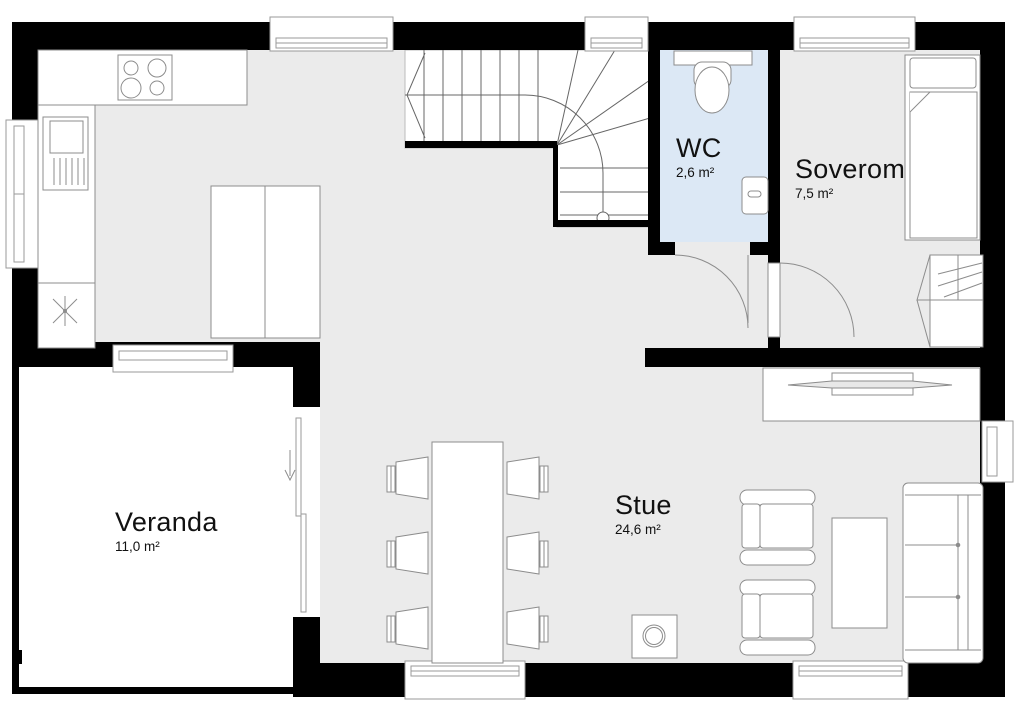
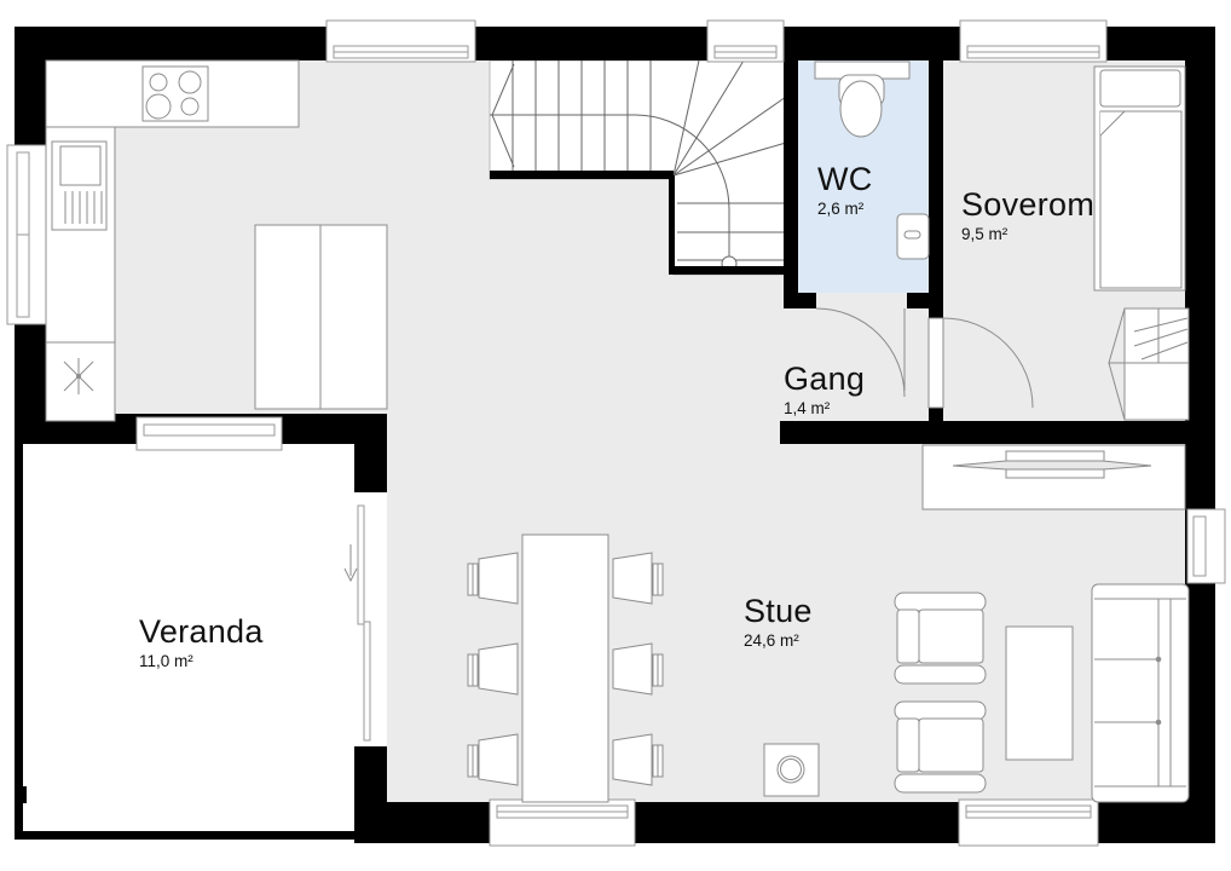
  WC
  2,6 m²
  Soverom
- 7,5 m²
+ 9,5 m²
+ Gang
+ 1,4 m²
  Stue
  24,6 m²
  Veranda
  11,0 m²
